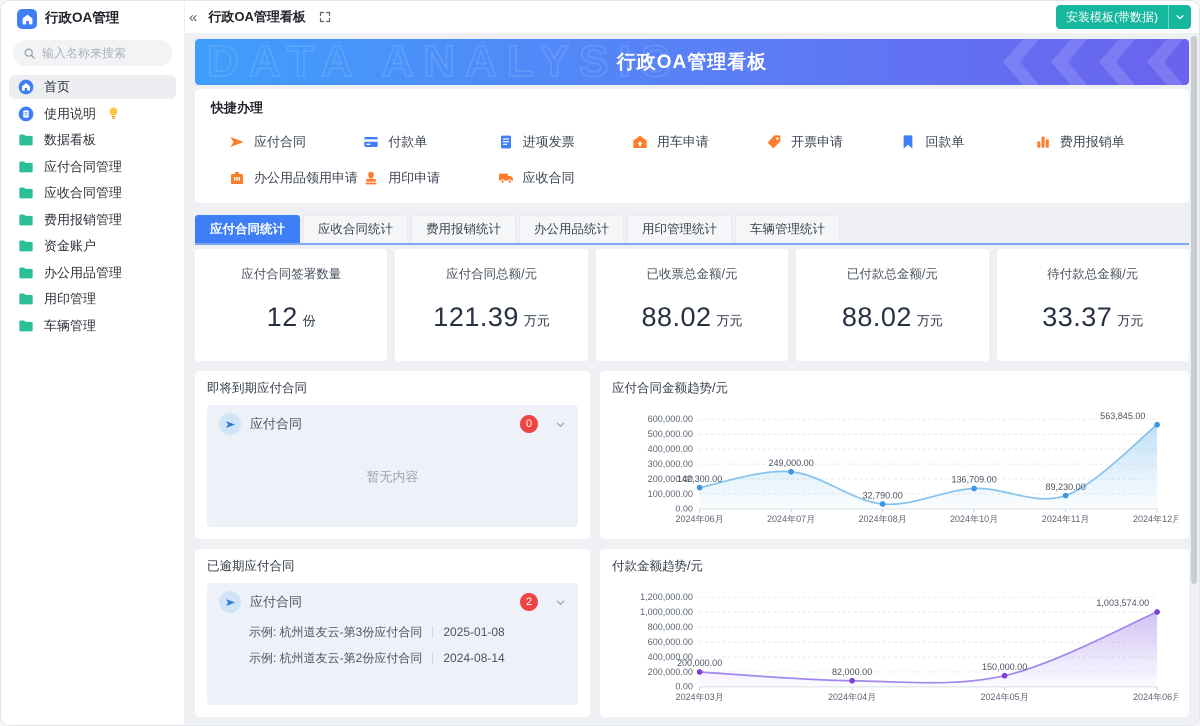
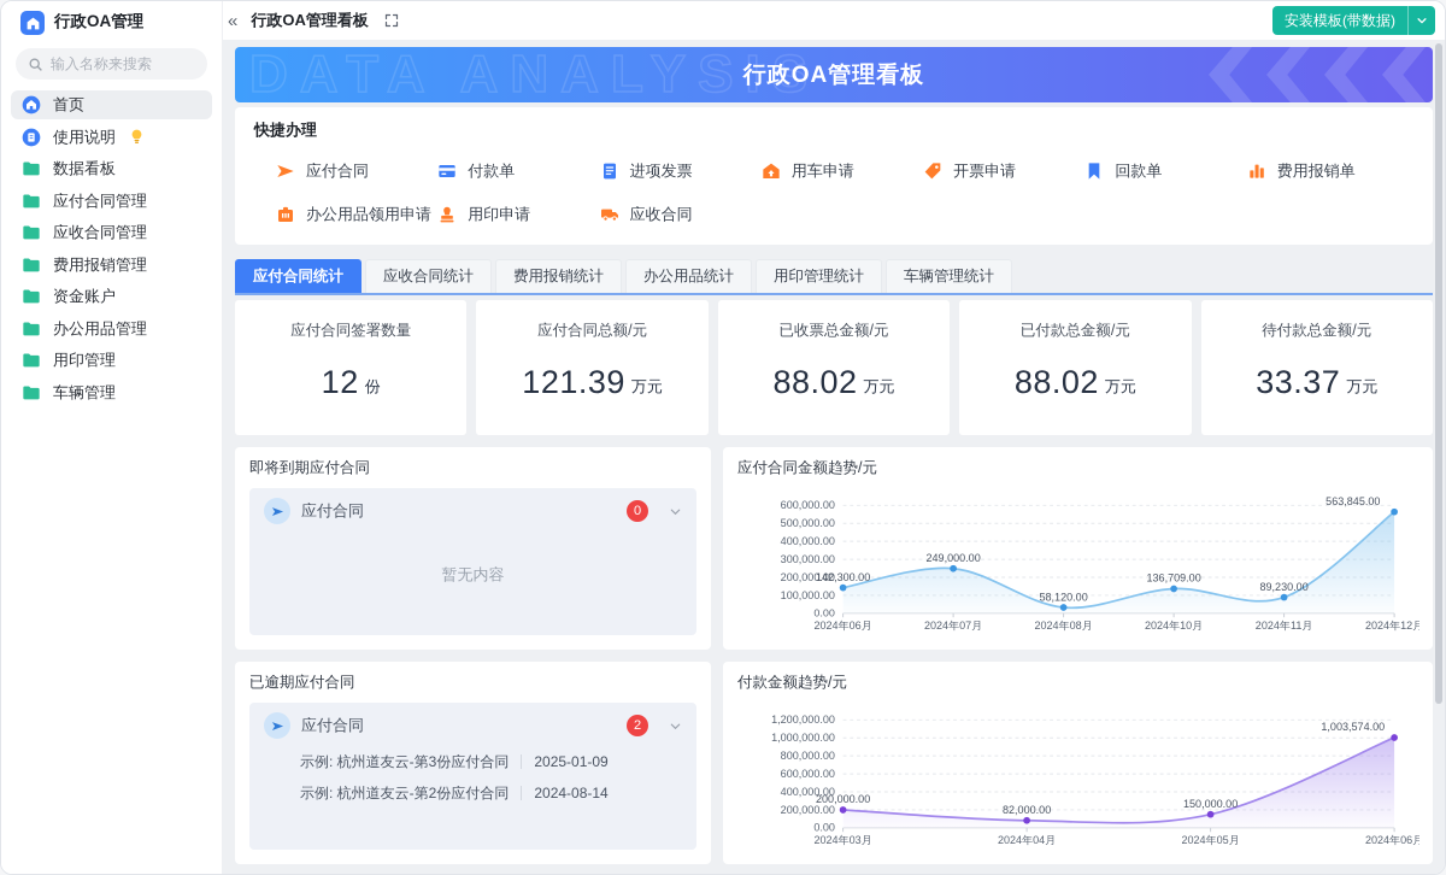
  行政OA管理
  输入名称来搜索
  首页
  使用说明
  数据看板
  应付合同管理
  应收合同管理
  费用报销管理
  资金账户
  办公用品管理
  用印管理
  车辆管理
  «
  行政OA管理看板
  安装模板(带数据)
  DATA ANALYSIS
  行政OA管理看板
  快捷办理
  应付合同
  付款单
  进项发票
  用车申请
  开票申请
  回款单
  费用报销单
  办公用品领用申请
  用印申请
  应收合同
  应付合同统计
  应收合同统计
  费用报销统计
  办公用品统计
  用印管理统计
  车辆管理统计
  应付合同签署数量
  12
  份
  应付合同总额/元
  121.39
  万元
  已收票总金额/元
  88.02
  万元
  已付款总金额/元
  88.02
  万元
  待付款总金额/元
  33.37
  万元
  即将到期应付合同
  应付合同
  0
  暂无内容
  应付合同金额趋势/元
  0.00
  100,000.00
  200,000.00
  300,000.00
  400,000.00
  500,000.00
  600,000.00
  2024年06月
  2024年07月
  2024年08月
  2024年10月
  2024年11月
  2024年12月
  142,300.00
  249,000.00
- 32,790.00
+ 58,120.00
  136,709.00
  89,230.00
  563,845.00
  已逾期应付合同
  应付合同
  2
  示例: 杭州道友云-第3份应付合同
- 2025-01-08
+ 2025-01-09
  示例: 杭州道友云-第2份应付合同
  2024-08-14
  付款金额趋势/元
  0.00
  200,000.00
  400,000.00
  600,000.00
  800,000.00
  1,000,000.00
  1,200,000.00
  2024年03月
  2024年04月
  2024年05月
  2024年06月
  200,000.00
  82,000.00
  150,000.00
  1,003,574.00
